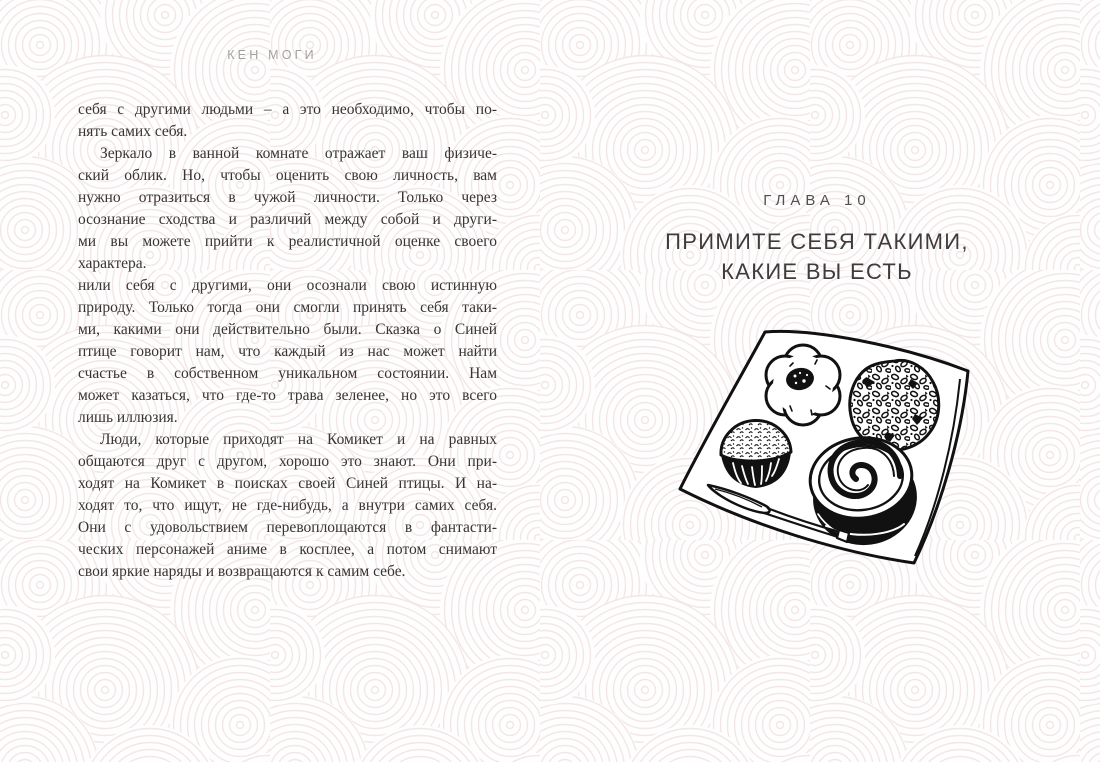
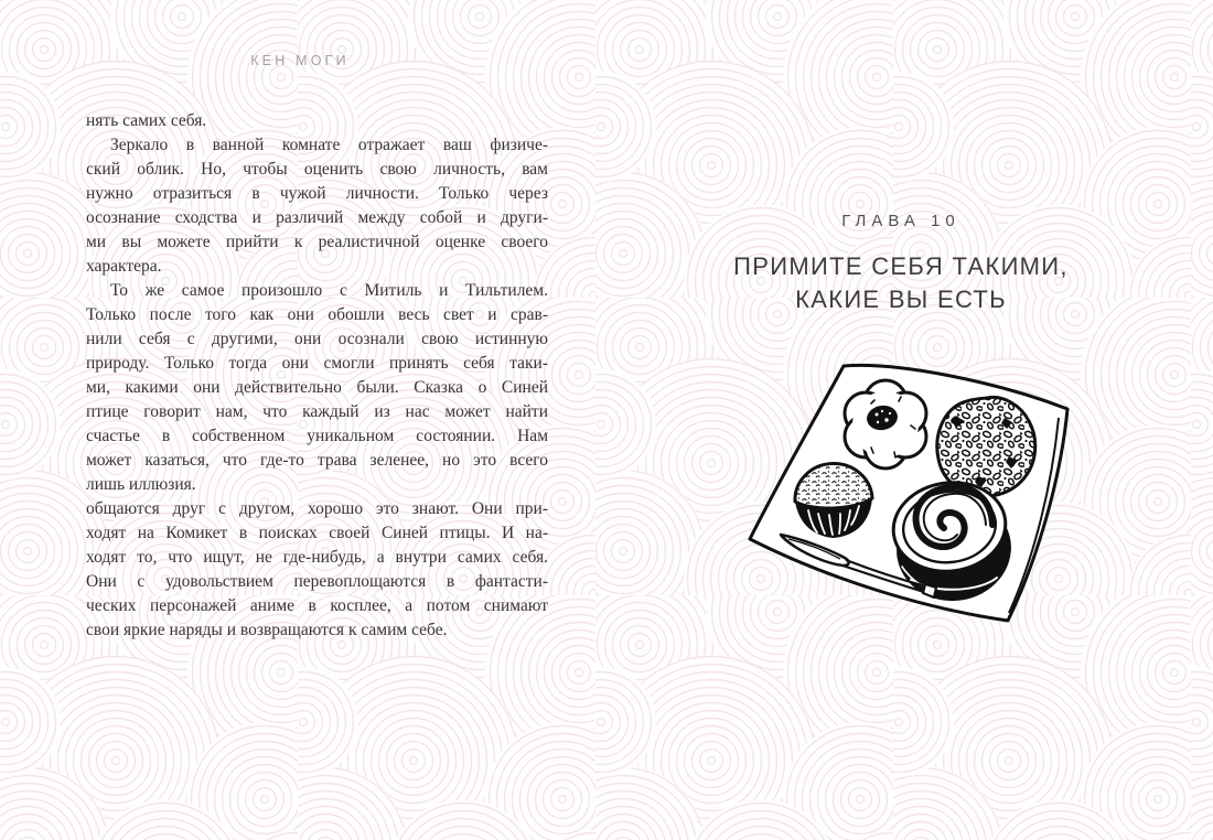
  КЕН МОГИ
- себя с другими людьми – а это необходимо, чтобы по-
  нять самих себя.
  Зеркало в ванной комнате отражает ваш физиче-
  ский облик. Но, чтобы оценить свою личность, вам
  нужно отразиться в чужой личности. Только через
  осознание сходства и различий между собой и други-
  ми вы можете прийти к реалистичной оценке своего
  характера.
+ То же самое произошло с Митиль и Тильтилем.
+ Только после того как они обошли весь свет и срав-
  нили себя с другими, они осознали свою истинную
  природу. Только тогда они смогли принять себя таки-
  ми, какими они действительно были. Сказка о Синей
  птице говорит нам, что каждый из нас может найти
  счастье в собственном уникальном состоянии. Нам
  может казаться, что где-то трава зеленее, но это всего
  лишь иллюзия.
- Люди, которые приходят на Комикет и на равных
  общаются друг с другом, хорошо это знают. Они при-
  ходят на Комикет в поисках своей Синей птицы. И на-
  ходят то, что ищут, не где-нибудь, а внутри самих себя.
  Они с удовольствием перевоплощаются в фантасти-
  ческих персонажей аниме в косплее, а потом снимают
  свои яркие наряды и возвращаются к самим себе.
  ГЛАВА 10
  ПРИМИТЕ СЕБЯ ТАКИМИ,
  КАКИЕ ВЫ ЕСТЬ
